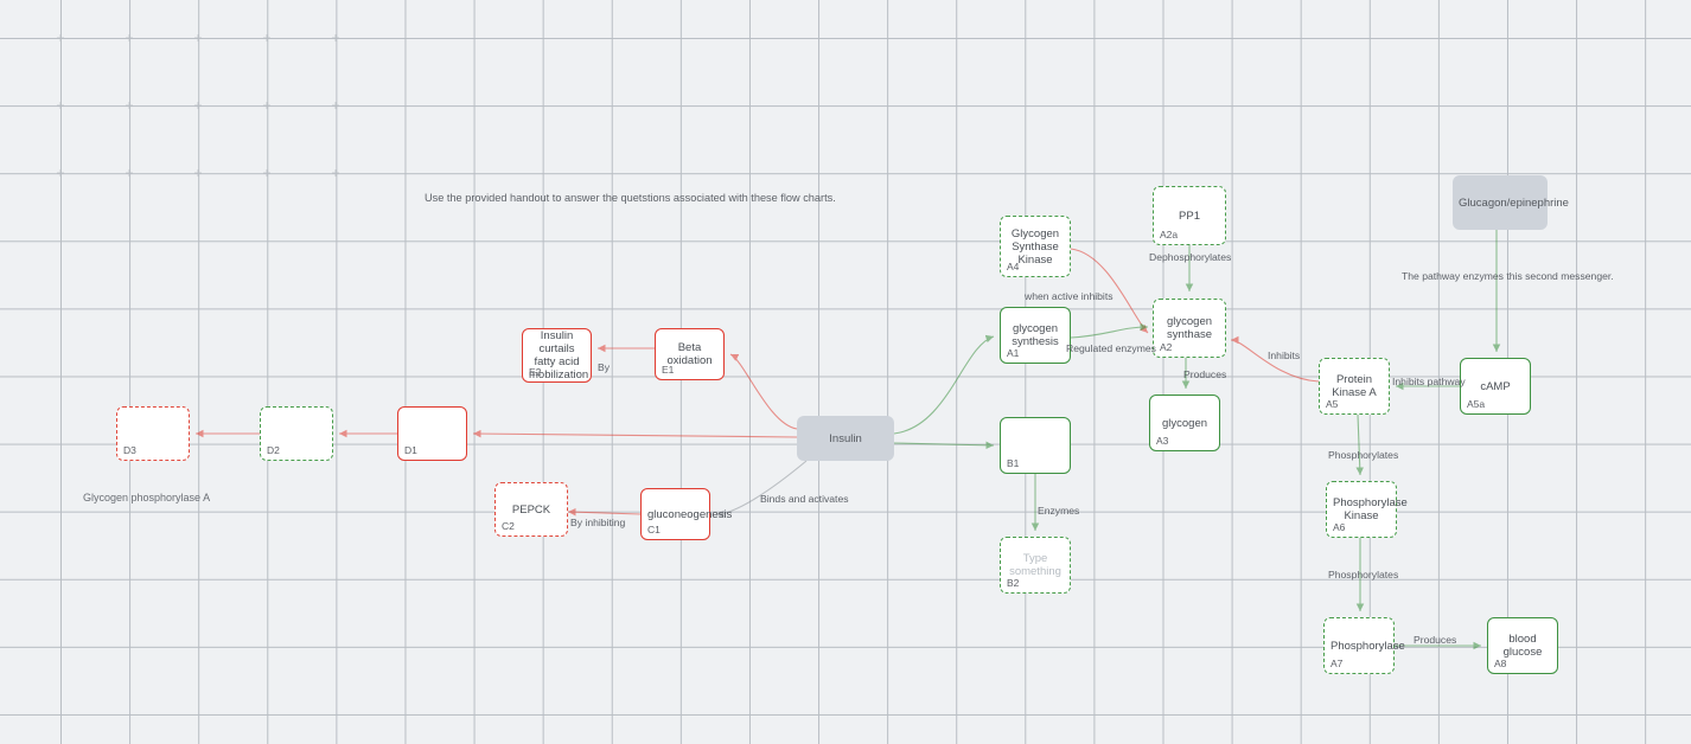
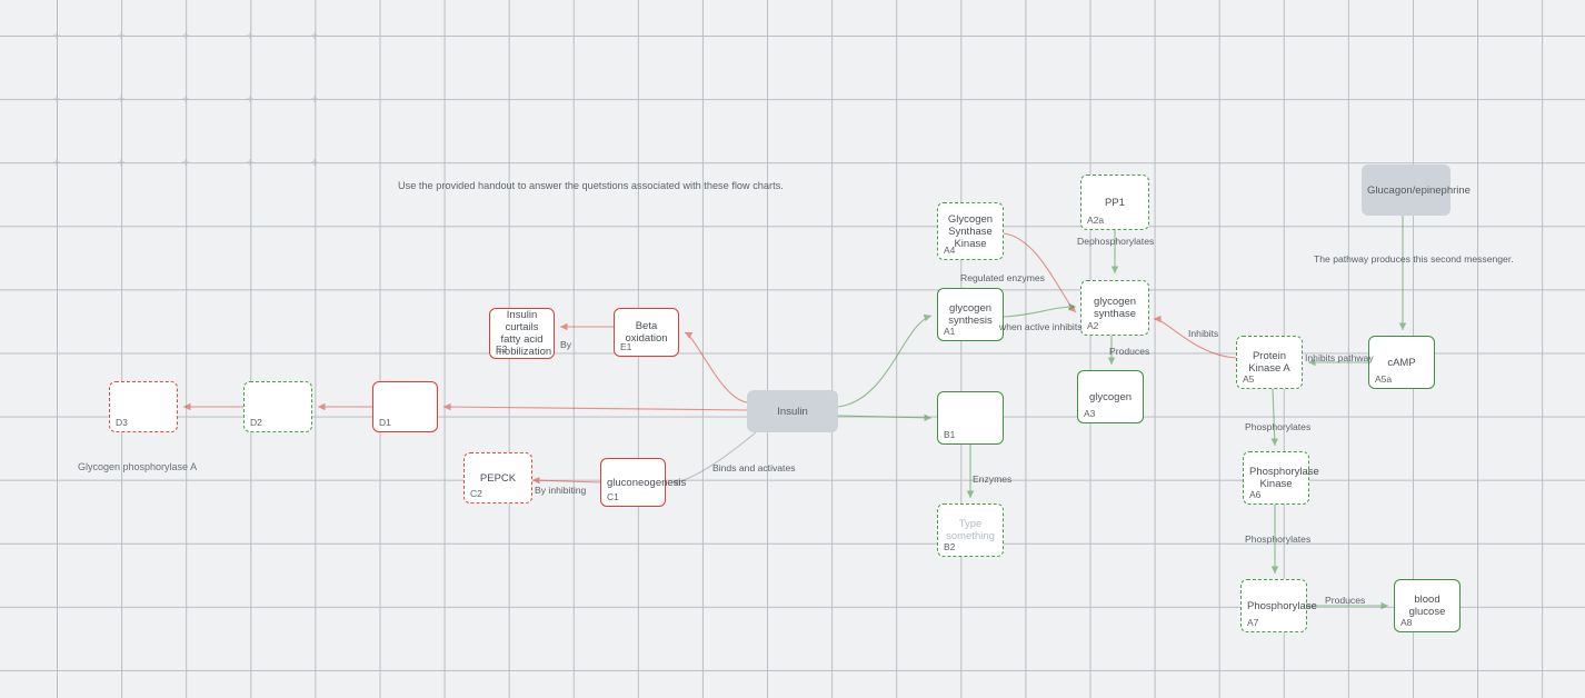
  Use the provided handout to answer the quetstions associated with these flow charts.
  Glycogen Synthase Kinase
  A4
  PP1
  A2a
  glycogen synthesis
  A1
  glycogen synthase
  A2
  glycogen
  A3
  B1
  Type something
  B2
  Glucagon/epinephrine
  Protein Kinase A
  A5
  cAMP
  A5a
  Phosphorylase Kinase
  A6
  Phosphorylase
  A7
  blood glucose
  A8
  Insulin
  Insulin curtails fatty acid mobilization
  E2
  Beta oxidation
  E1
  D3
  D2
  D1
  PEPCK
  C2
  gluconeogenesis
  C1
- when active inhibits
+ Regulated enzymes
  Dephosphorylates
- Regulated enzymes
+ when active inhibits
  Produces
  Inhibits
- The pathway enzymes this second messenger.
+ The pathway produces this second messenger.
  Inhibits pathway
  Phosphorylates
  Phosphorylates
  Produces
  Enzymes
  Binds and activates
  By inhibiting
  By
  Glycogen phosphorylase A
